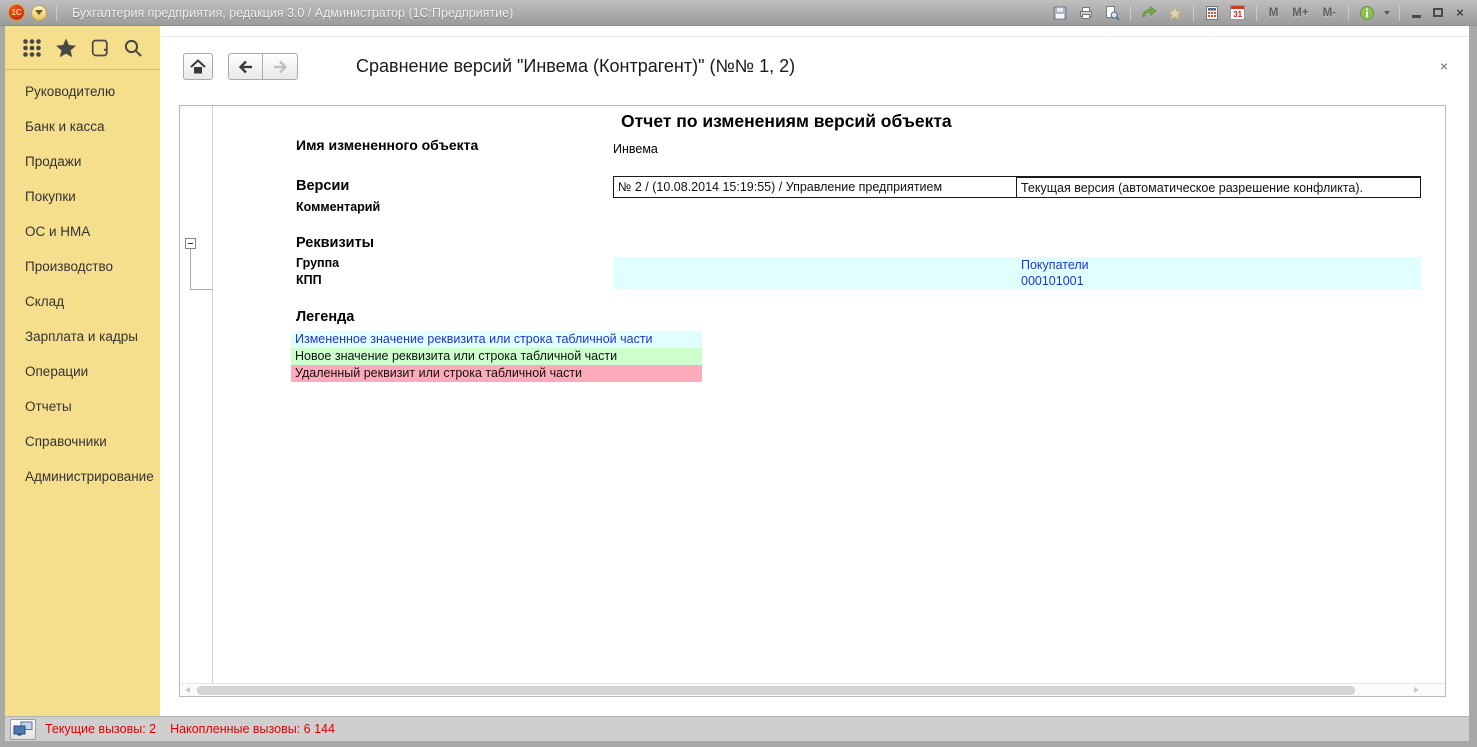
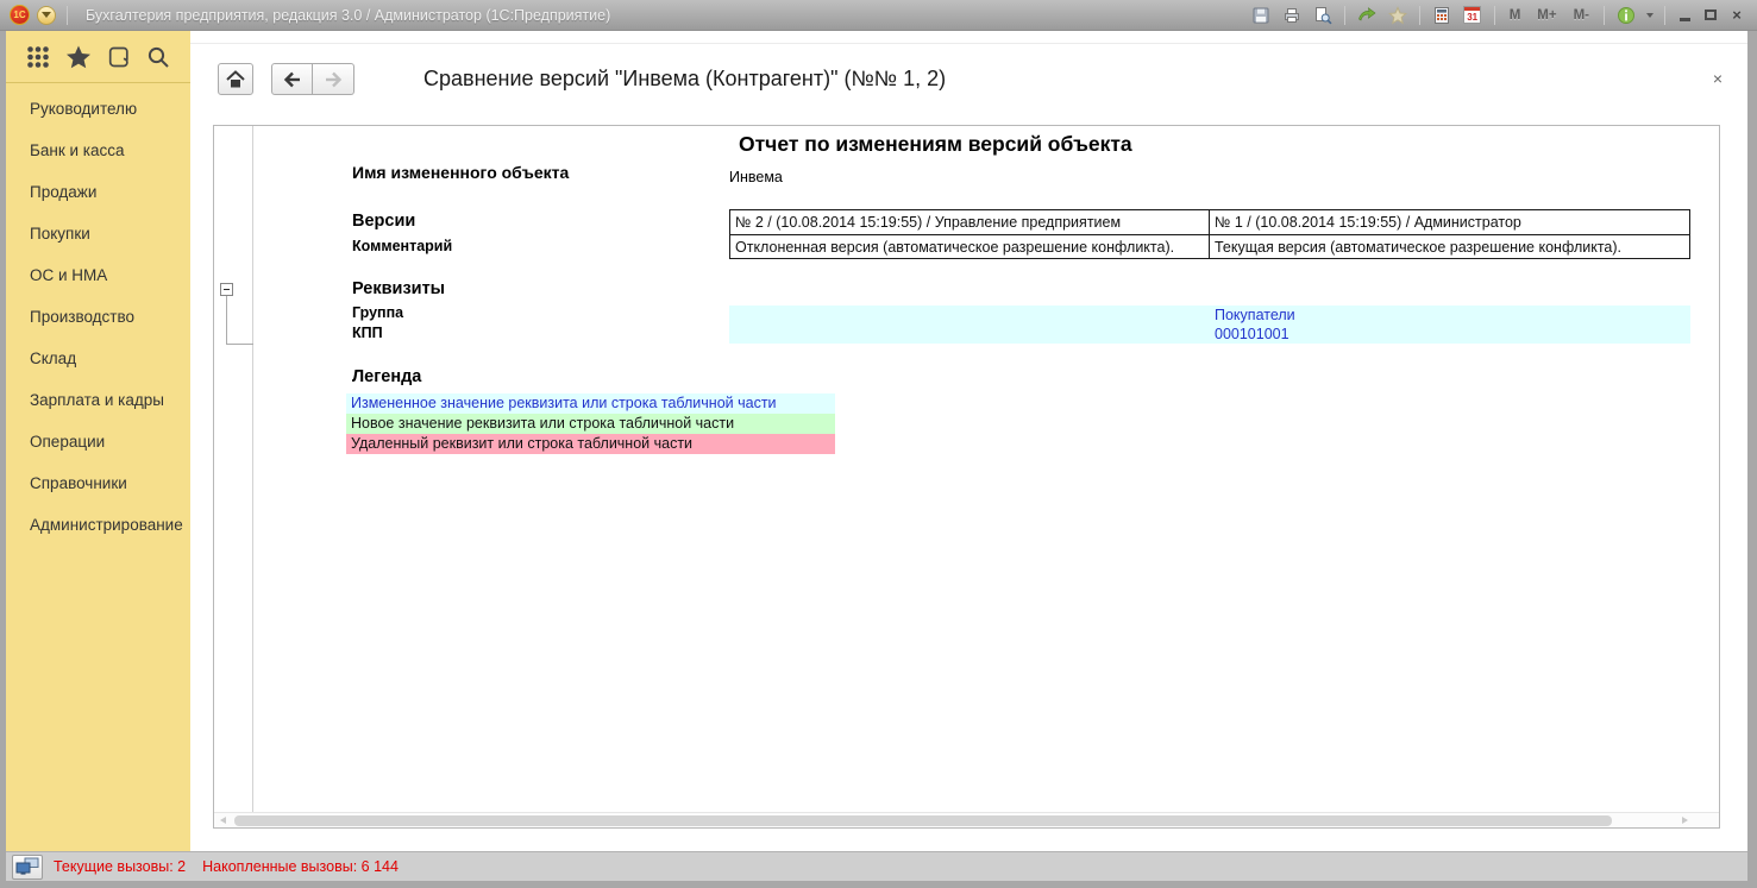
  1С
  Бухгалтерия предприятия, редакция 3.0 / Администратор (1С:Предприятие)
  31
  M
  M+
  M-
  ×
  Руководителю
  Банк и касса
  Продажи
  Покупки
  ОС и НМА
  Производство
  Склад
  Зарплата и кадры
  Операции
- Отчеты
  Справочники
  Администрирование
  Сравнение версий "Инвема (Контрагент)" (№№ 1, 2)
  ×
  Отчет по изменениям версий объекта
  Имя измененного объекта
  Инвема
  Версии
  Комментарий
  № 2 / (10.08.2014 15:19:55) / Управление предприятием
+ № 1 / (10.08.2014 15:19:55) / Администратор
+ Отклоненная версия (автоматическое разрешение конфликта).
  Текущая версия (автоматическое разрешение конфликта).
  Реквизиты
  Группа
  КПП
  Покупатели
  000101001
  Легенда
  Измененное значение реквизита или строка табличной части
  Новое значение реквизита или строка табличной части
  Удаленный реквизит или строка табличной части
  Текущие вызовы: 2 Накопленные вызовы: 6 144
